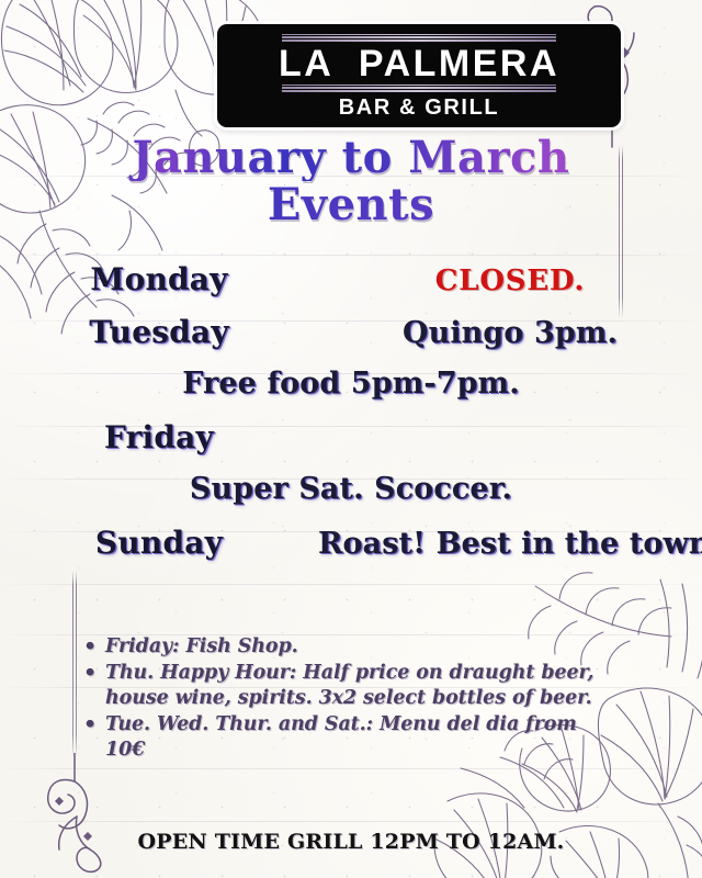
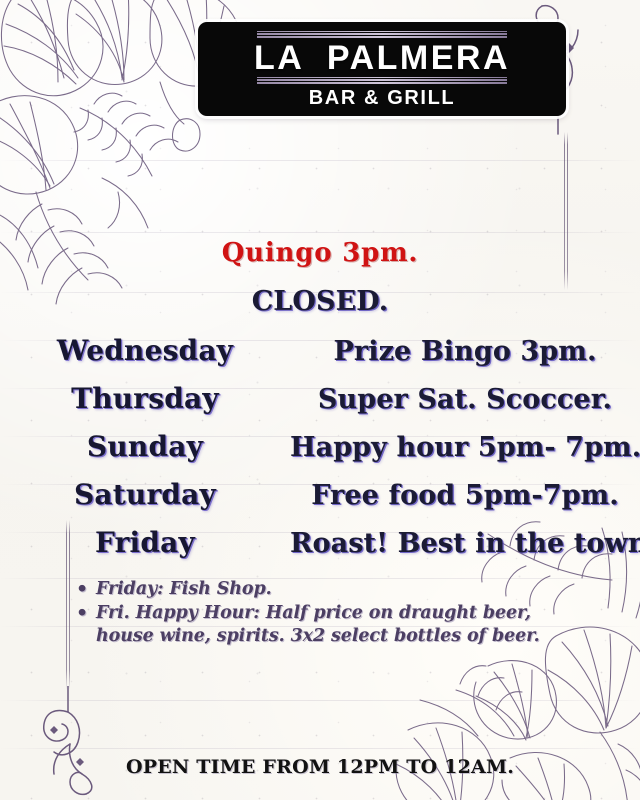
  LA PALMERA
  BAR & GRILL
- January to March
- Events
- Monday
- CLOSED.
+ Quingo 3pm.
- Tuesday
- Quingo 3pm.
+ CLOSED.
+ Wednesday
+ Prize Bingo 3pm.
+ Thursday
- Free food 5pm-7pm.
+ Super Sat. Scoccer.
- Friday
+ Sunday
+ Happy hour 5pm- 7pm.
+ Saturday
- Super Sat. Scoccer.
+ Free food 5pm-7pm.
- Sunday
+ Friday
  Roast! Best in the town
  Friday: Fish Shop.
- Thu. Happy Hour: Half price on draught beer, house wine, spirits. 3x2 select bottles of beer.
+ Fri. Happy Hour: Half price on draught beer, house wine, spirits. 3x2 select bottles of beer.
- Tue. Wed. Thur. and Sat.: Menu del dia from 10€
- OPEN TIME GRILL 12PM TO 12AM.
+ OPEN TIME FROM 12PM TO 12AM.
